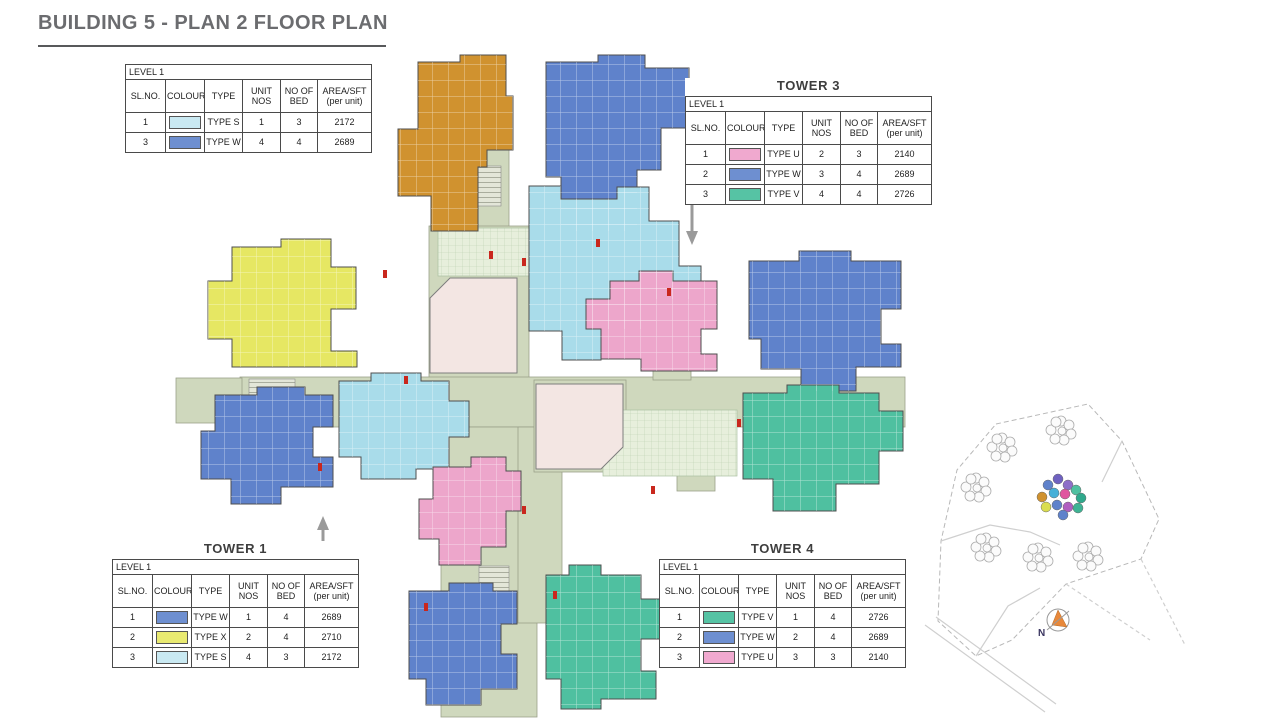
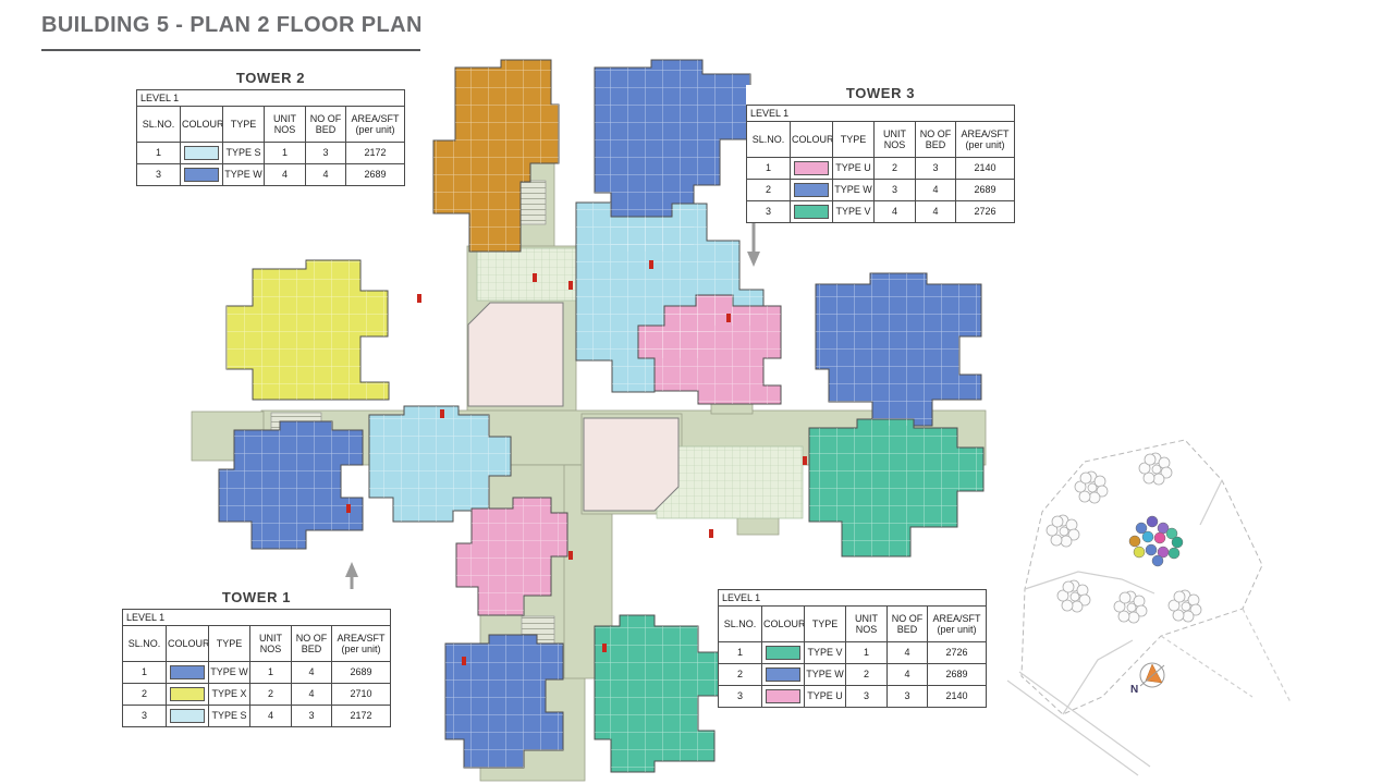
  BUILDING 5 - PLAN 2 FLOOR PLAN
  N
+ TOWER 2
  LEVEL 1
  SL.NO.	COLOUR	TYPE	UNIT NOS	NO OF BED	AREA/SFT (per unit)
  1		TYPE S	1	3	2172
  3		TYPE W	4	4	2689
  TOWER 3
  LEVEL 1
  SL.NO.	COLOUR	TYPE	UNIT NOS	NO OF BED	AREA/SFT (per unit)
  1		TYPE U	2	3	2140
  2		TYPE W	3	4	2689
  3		TYPE V	4	4	2726
  TOWER 1
  LEVEL 1
  SL.NO.	COLOUR	TYPE	UNIT NOS	NO OF BED	AREA/SFT (per unit)
  1		TYPE W	1	4	2689
  2		TYPE X	2	4	2710
  3		TYPE S	4	3	2172
- TOWER 4
  LEVEL 1
  SL.NO.	COLOUR	TYPE	UNIT NOS	NO OF BED	AREA/SFT (per unit)
  1		TYPE V	1	4	2726
  2		TYPE W	2	4	2689
  3		TYPE U	3	3	2140
